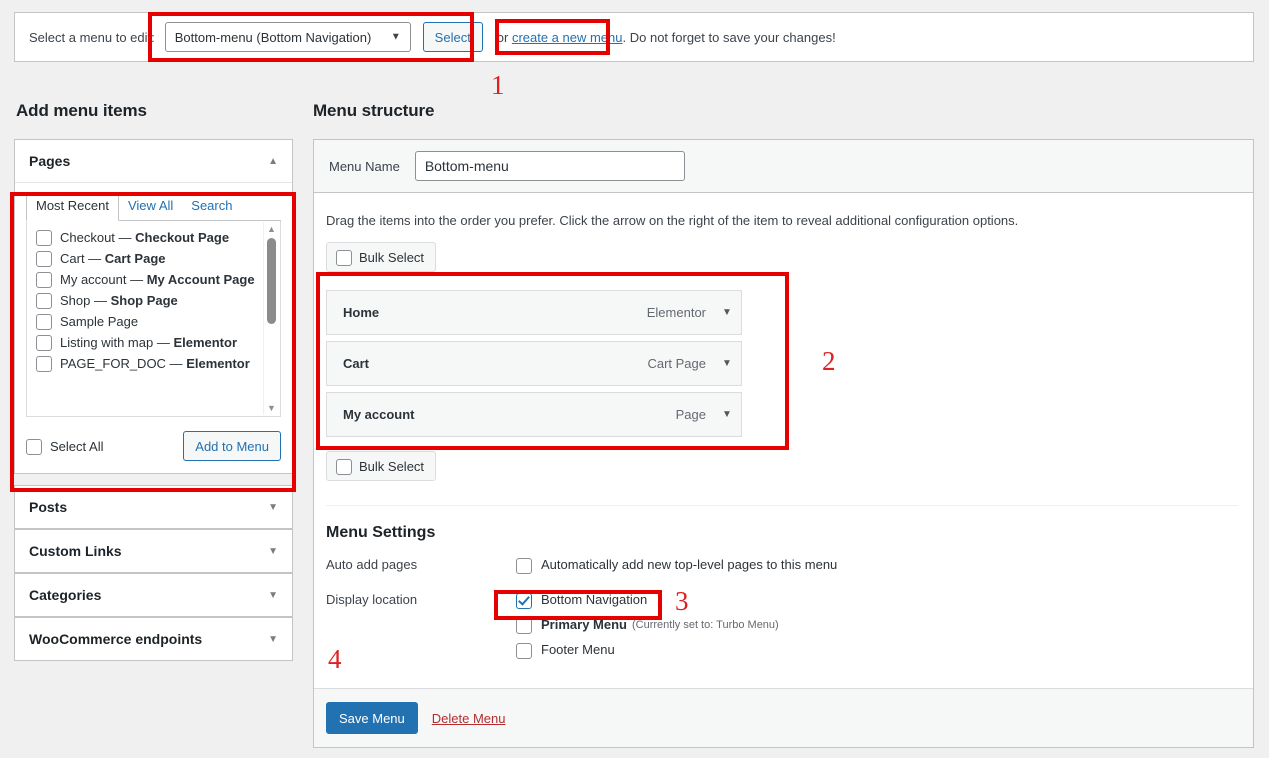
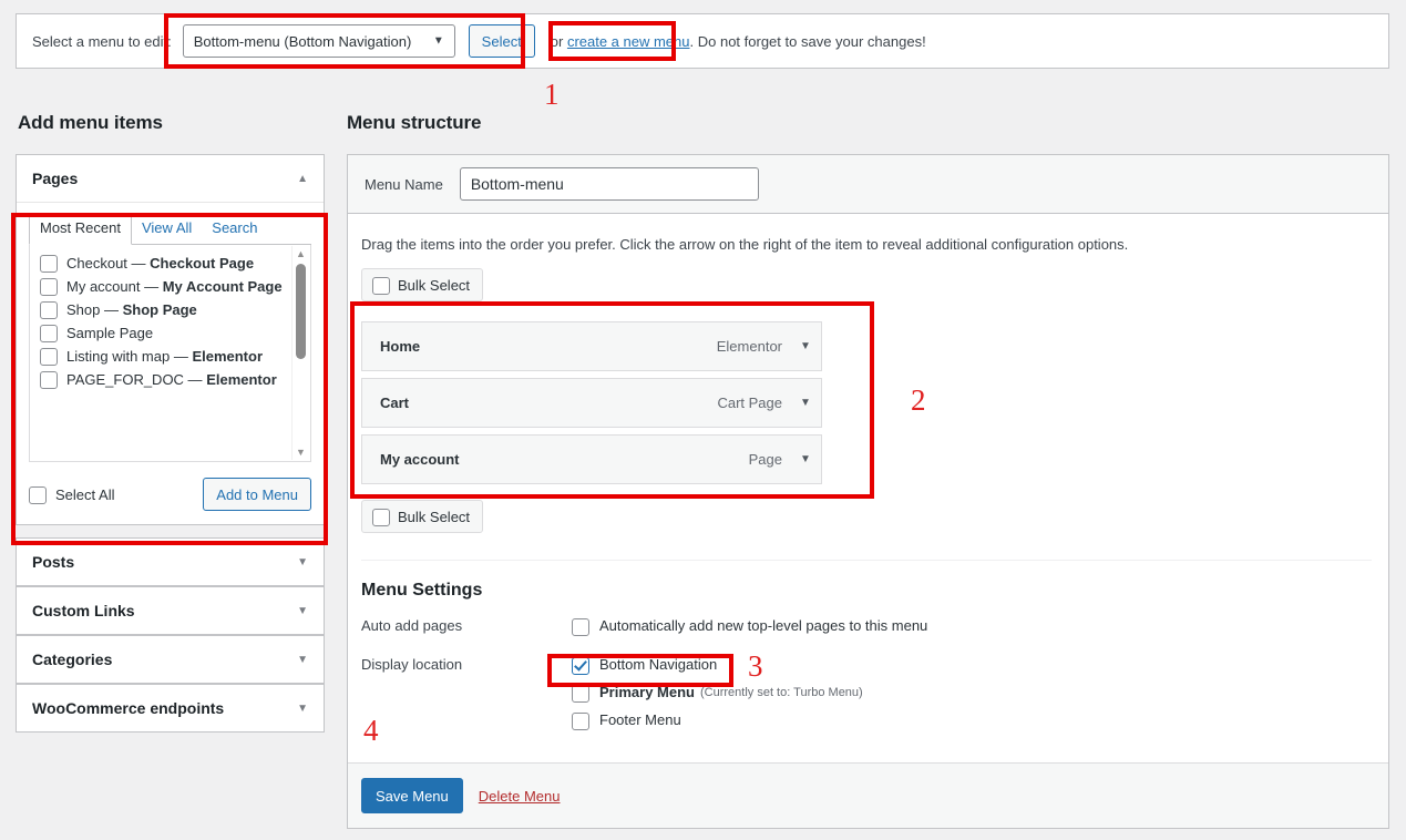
  Select a menu to edit:
  Bottom-menu (Bottom Navigation)
  ▼
  Select
  or create a new menu. Do not forget to save your changes!
  Add menu items
  Menu structure
  Pages
  ▲
  Most Recent
  View All
  Search
  Checkout — Checkout Page
- Cart — Cart Page
  My account — My Account Page
  Shop — Shop Page
  Sample Page
  Listing with map — Elementor
  PAGE_FOR_DOC — Elementor
  ▲
  ▼
  Select All
  Add to Menu
  Posts
  ▼
  Custom Links
  ▼
  Categories
  ▼
  WooCommerce endpoints
  ▼
  Menu Name
  Bottom-menu
  Drag the items into the order you prefer. Click the arrow on the right of the item to reveal additional configuration options.
  Bulk Select
  Home
  Elementor
  ▼
  Cart
  Cart Page
  ▼
  My account
  Page
  ▼
  Bulk Select
  Menu Settings
  Auto add pages
  Automatically add new top-level pages to this menu
  Display location
  Bottom Navigation
  Primary Menu
  (Currently set to: Turbo Menu)
  Footer Menu
  Save Menu
  Delete Menu
  1
  2
  3
  4
